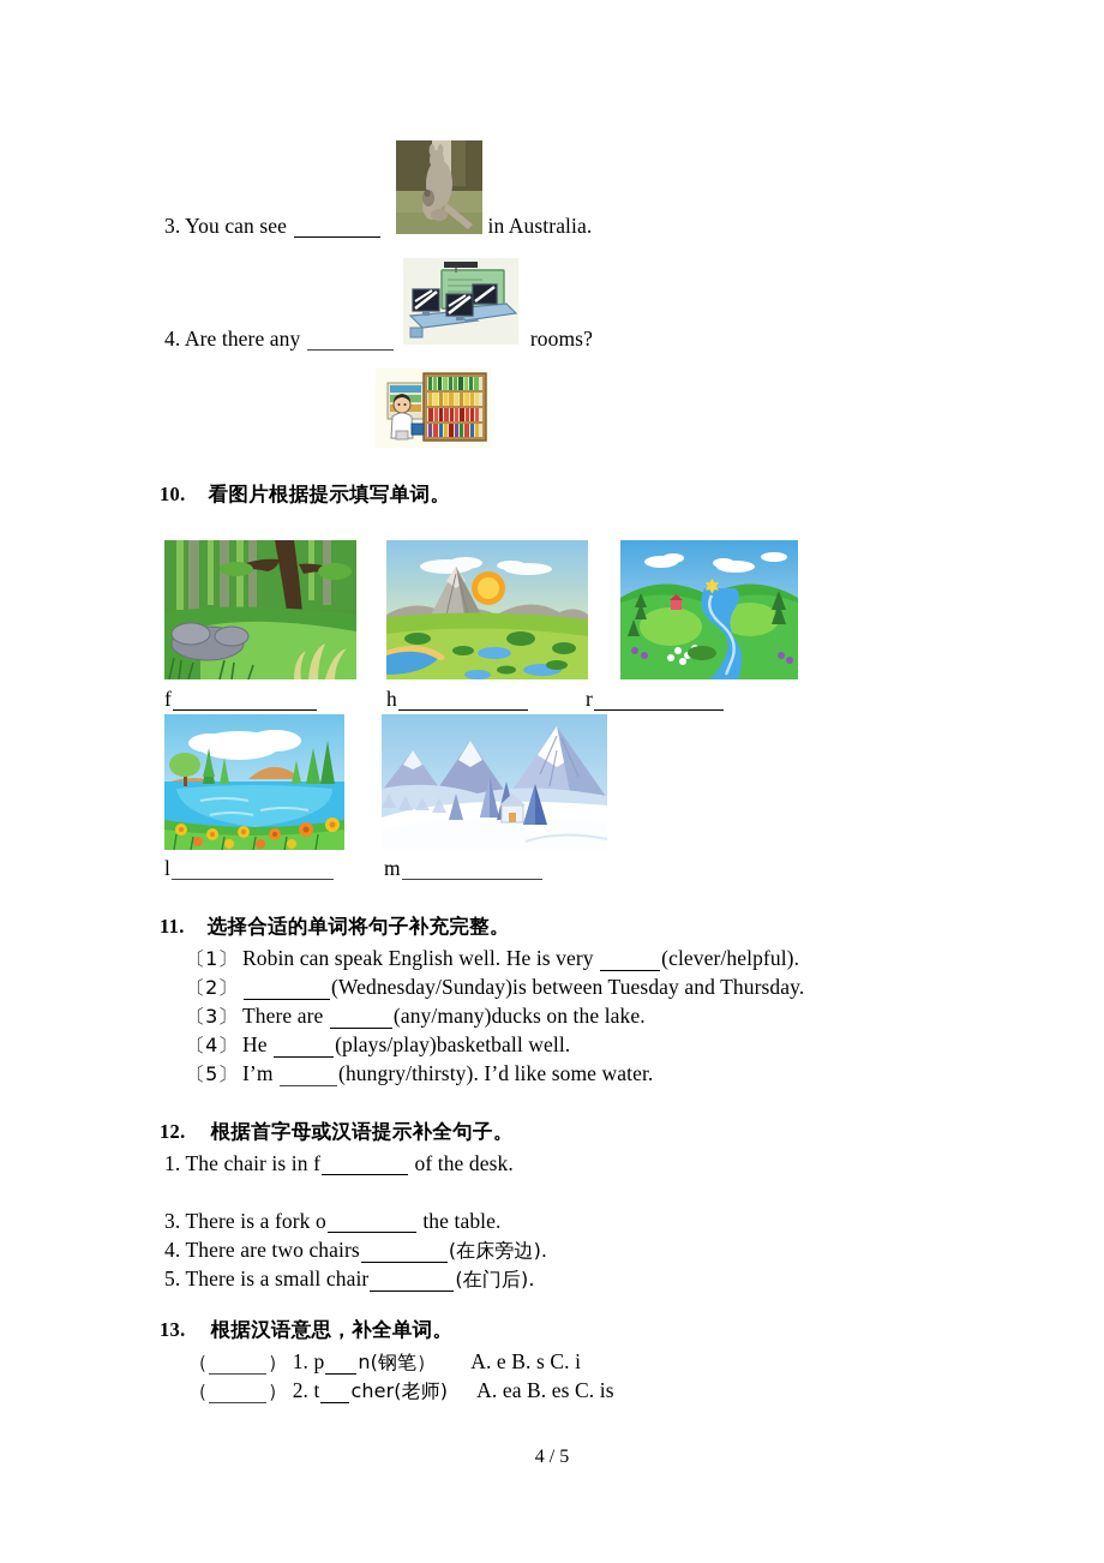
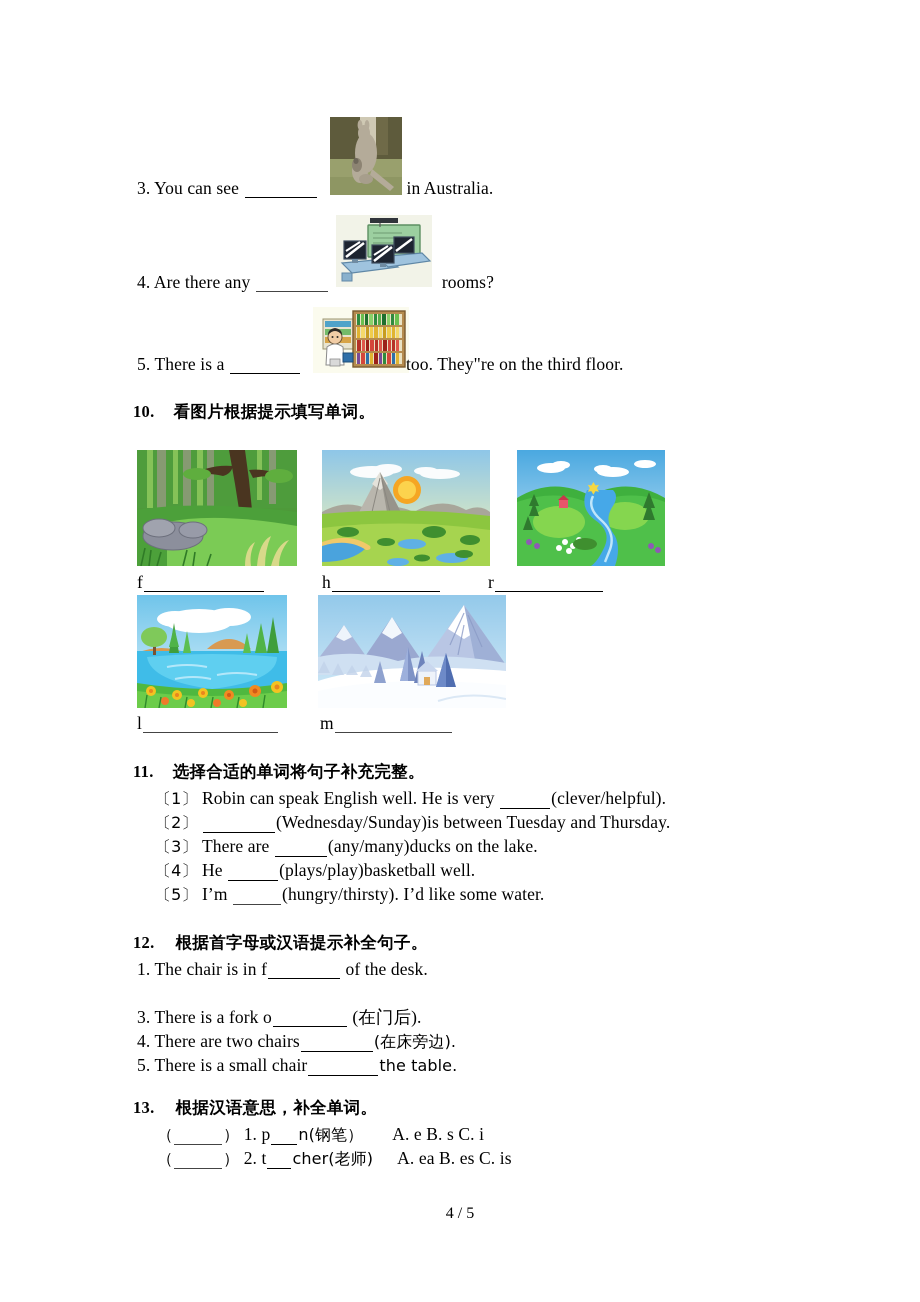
  3. You can see in Australia.
  4. Are there any rooms?
+ 5. There is a too. They"re on the third floor.
  10. 看图片根据提示填写单词。
  f
  h
  r
  l
  m
  11. 选择合适的单词将句子补充完整。
  〔1〕 Robin can speak English well. He is very (clever/helpful).
  〔2〕 (Wednesday/Sunday)is between Tuesday and Thursday.
  〔3〕 There are (any/many)ducks on the lake.
  〔4〕 He (plays/play)basketball well.
  〔5〕 I’m (hungry/thirsty). I’d like some water.
  12. 根据首字母或汉语提示补全句子。
  1. The chair is in f of the desk.
- 3. There is a fork o the table.
+ 3. There is a fork o (在门后).
  4. There are two chairs (在床旁边).
- 5. There is a small chair (在门后).
+ 5. There is a small chair the table.
  13. 根据汉语意思，补全单词。
  （ ） 1. p n(钢笔） A. e B. s C. i
  （ ） 2. t cher(老师) A. ea B. es C. is
  4 / 5
